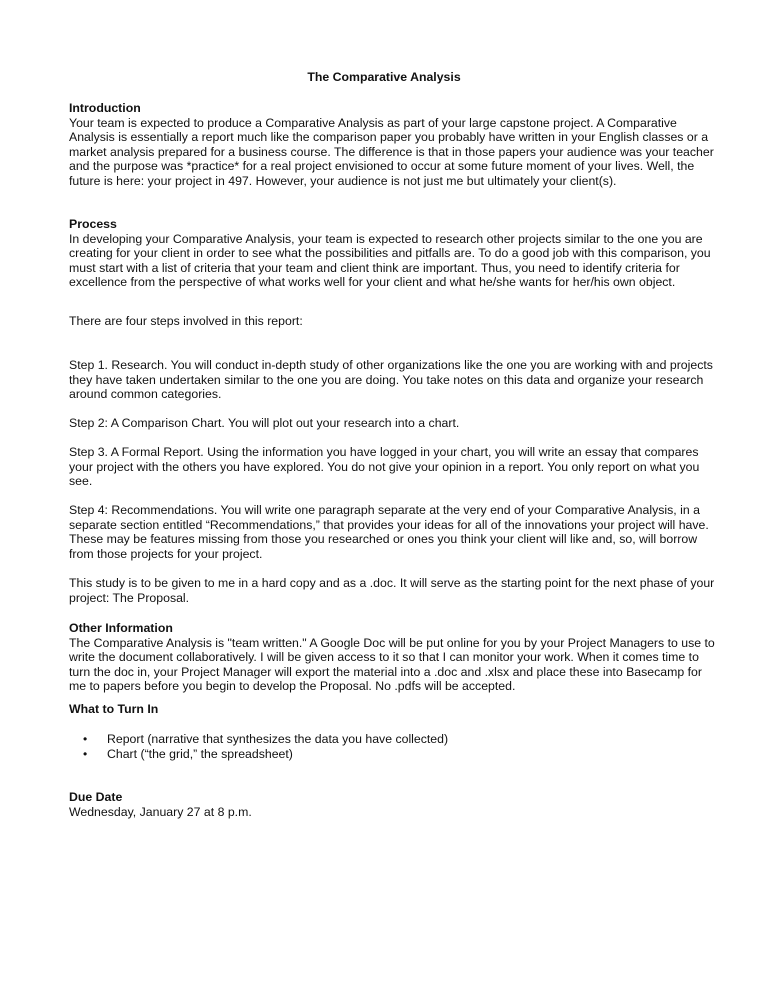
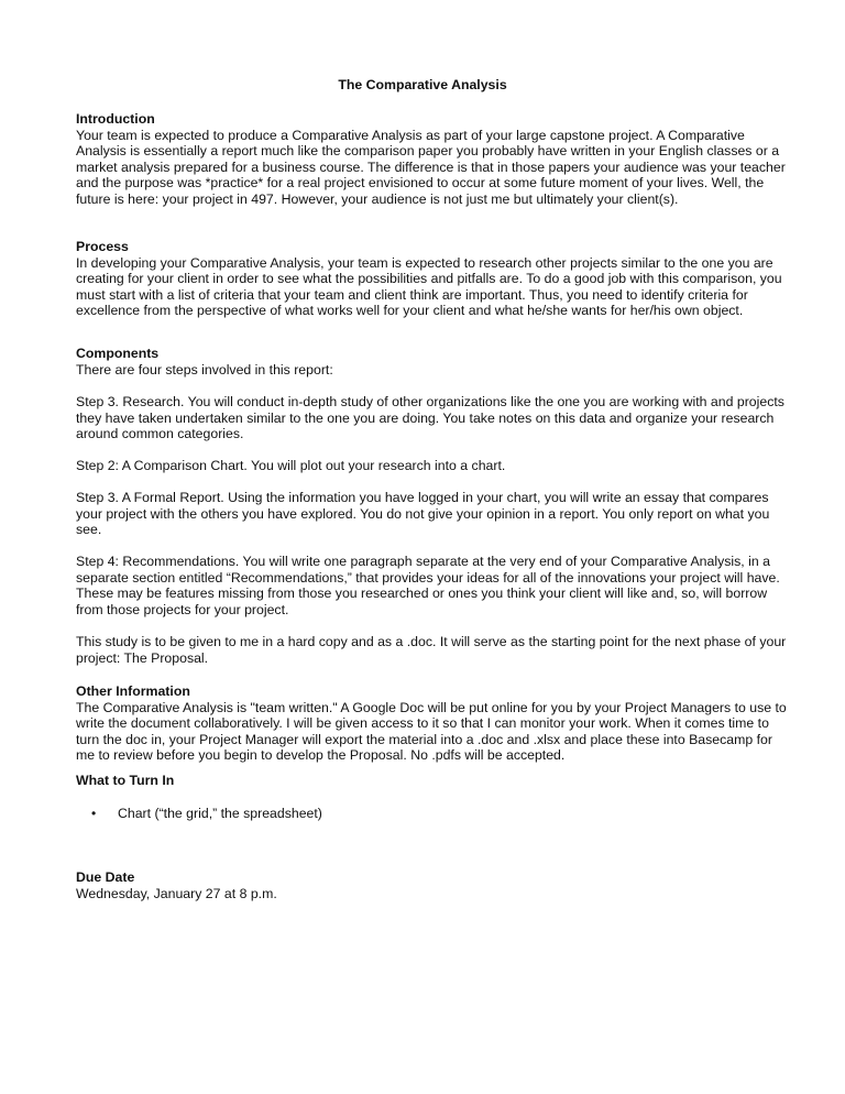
  The Comparative Analysis
  Introduction
  Your team is expected to produce a Comparative Analysis as part of your large capstone project. A Comparative Analysis is essentially a report much like the comparison paper you probably have written in your English classes or a market analysis prepared for a business course. The difference is that in those papers your audience was your teacher and the purpose was *practice* for a real project envisioned to occur at some future moment of your lives. Well, the future is here: your project in 497. However, your audience is not just me but ultimately your client(s).
  Process
  In developing your Comparative Analysis, your team is expected to research other projects similar to the one you are creating for your client in order to see what the possibilities and pitfalls are. To do a good job with this comparison, you must start with a list of criteria that your team and client think are important. Thus, you need to identify criteria for excellence from the perspective of what works well for your client and what he/she wants for her/his own object.
+ Components
  There are four steps involved in this report:
- Step 1. Research. You will conduct in-depth study of other organizations like the one you are working with and projects they have taken undertaken similar to the one you are doing. You take notes on this data and organize your research around common categories.
+ Step 3. Research. You will conduct in-depth study of other organizations like the one you are working with and projects they have taken undertaken similar to the one you are doing. You take notes on this data and organize your research around common categories.
  Step 2: A Comparison Chart. You will plot out your research into a chart.
  Step 3. A Formal Report. Using the information you have logged in your chart, you will write an essay that compares your project with the others you have explored. You do not give your opinion in a report. You only report on what you see.
  Step 4: Recommendations. You will write one paragraph separate at the very end of your Comparative Analysis, in a separate section entitled “Recommendations,” that provides your ideas for all of the innovations your project will have. These may be features missing from those you researched or ones you think your client will like and, so, will borrow from those projects for your project.
  This study is to be given to me in a hard copy and as a .doc. It will serve as the starting point for the next phase of your project: The Proposal.
  Other Information
- The Comparative Analysis is "team written." A Google Doc will be put online for you by your Project Managers to use to write the document collaboratively. I will be given access to it so that I can monitor your work. When it comes time to turn the doc in, your Project Manager will export the material into a .doc and .xlsx and place these into Basecamp for me to papers before you begin to develop the Proposal. No .pdfs will be accepted.
+ The Comparative Analysis is "team written." A Google Doc will be put online for you by your Project Managers to use to write the document collaboratively. I will be given access to it so that I can monitor your work. When it comes time to turn the doc in, your Project Manager will export the material into a .doc and .xlsx and place these into Basecamp for me to review before you begin to develop the Proposal. No .pdfs will be accepted.
  What to Turn In
- Report (narrative that synthesizes the data you have collected)
  Chart (“the grid,” the spreadsheet)
  Due Date
  Wednesday, January 27 at 8 p.m.
